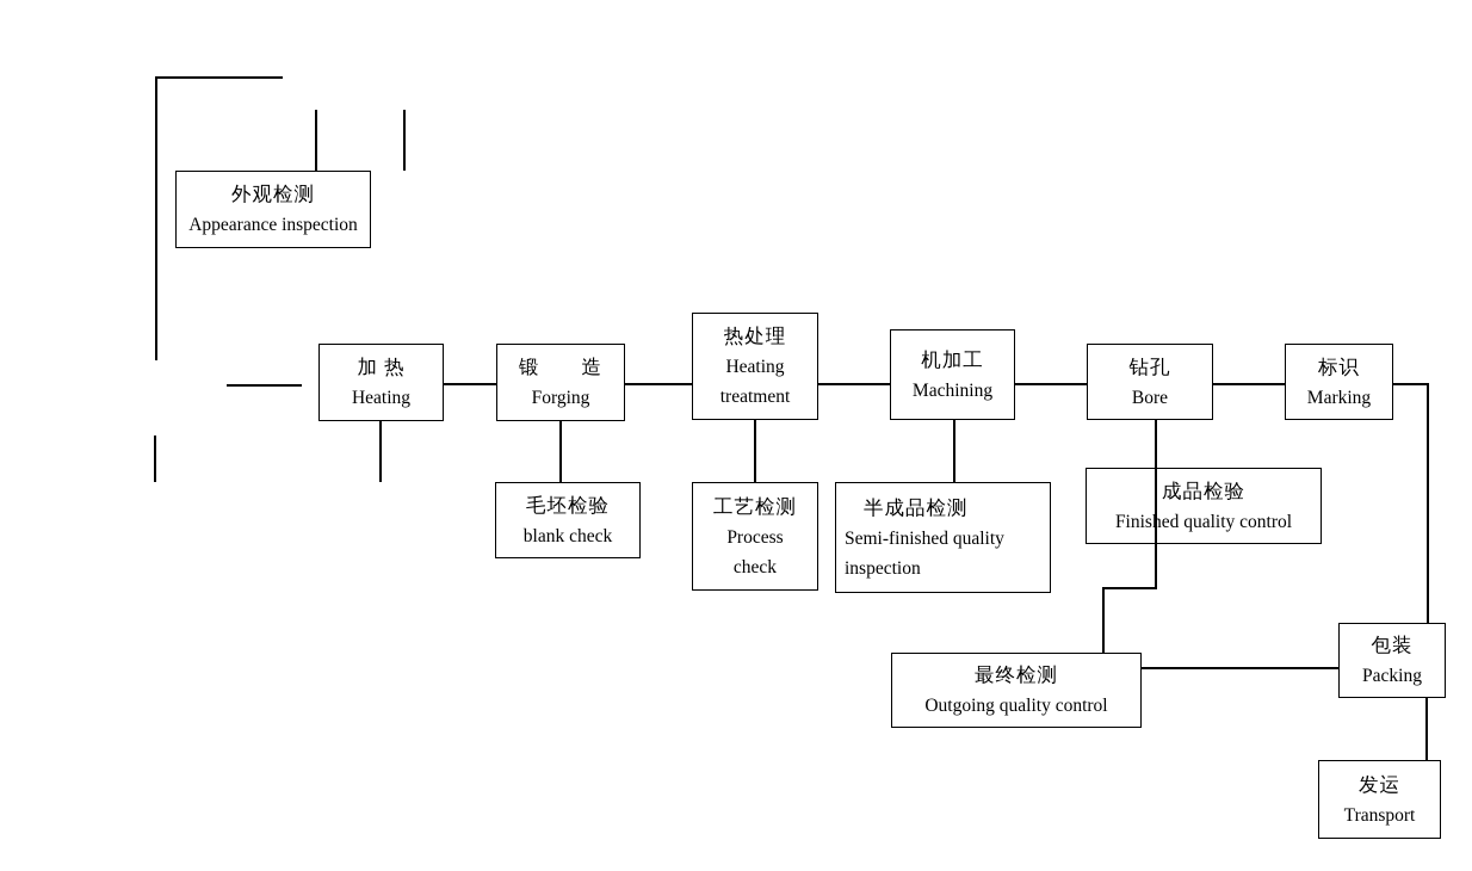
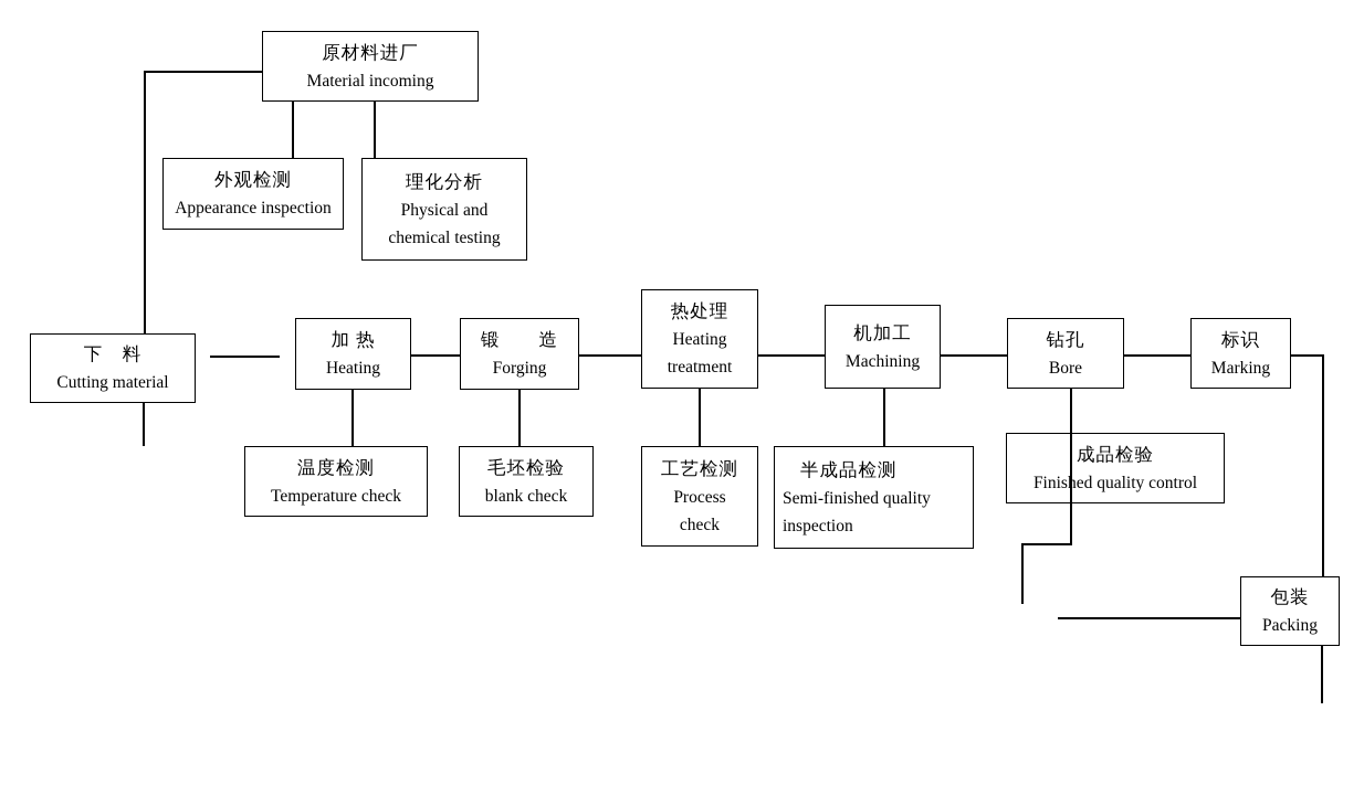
+ 原材料进厂
+ Material incoming
  外观检测
  Appearance inspection
+ 理化分析
+ Physical and
+ chemical testing
+ 下 料
+ Cutting material
  加 热
  Heating
  锻 造
  Forging
  热处理
  Heating
  treatment
  机加工
  Machining
  钻孔
  Bore
  标识
  Marking
+ 温度检测
+ Temperature check
  毛坯检验
  blank check
  工艺检测
  Process
  check
  半成品检测
  Semi-finished quality
  inspection
  成品检验
  Finised quality control
- 最终检测
- Outgoing quality control
  包装
  Packing
- 发运
- Transport
